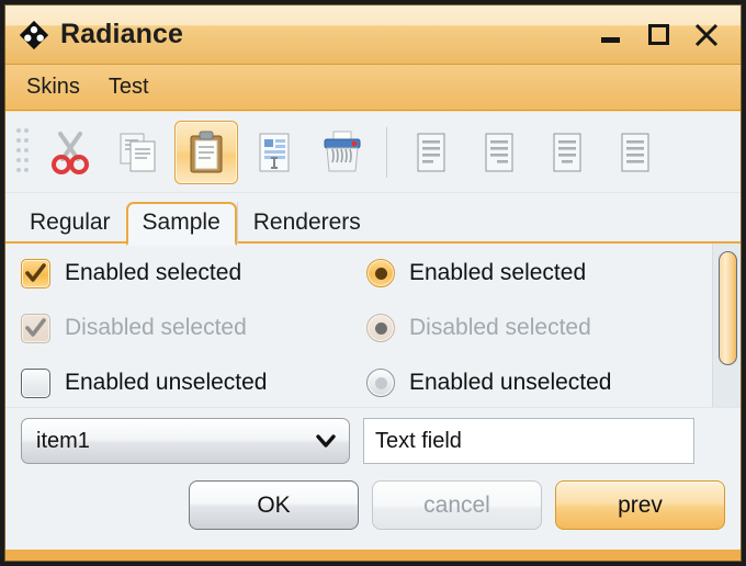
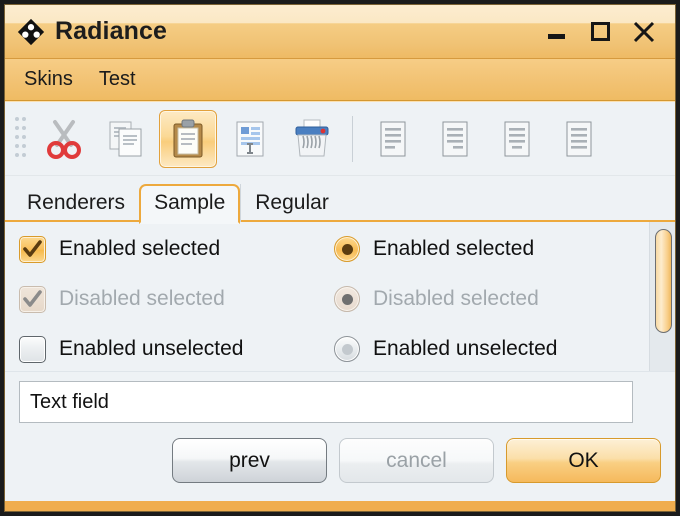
  Radiance
  Skins
  Test
- Regular
+ Renderers
  Sample
- Renderers
+ Regular
  Enabled selected
  Enabled selected
  Disabled selected
  Disabled selected
  Enabled unselected
  Enabled unselected
- item1
  Text field
- OK
+ prev
  cancel
- prev
+ OK
